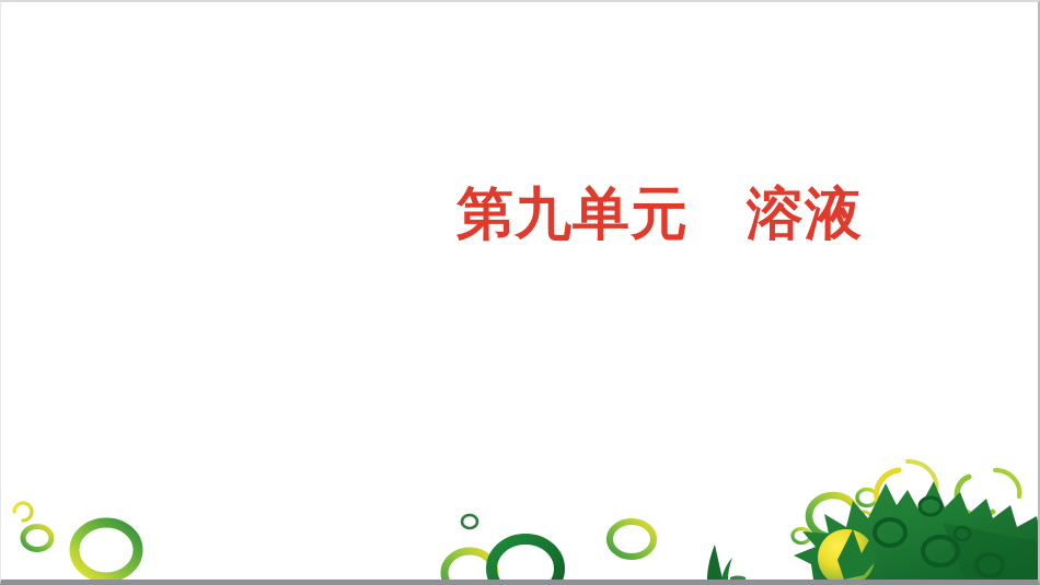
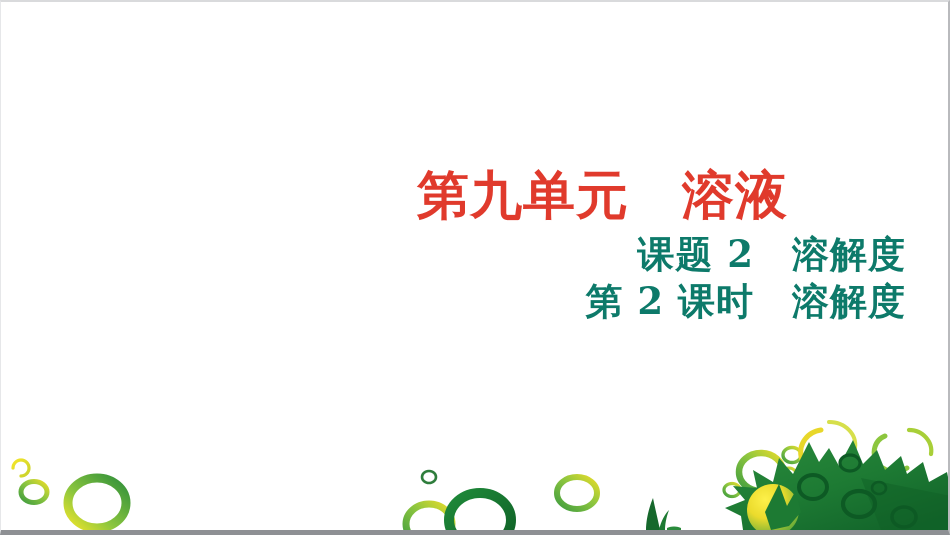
  第九单元 溶液
+ 课题 2 溶解度
+ 第 2 课时 溶解度
